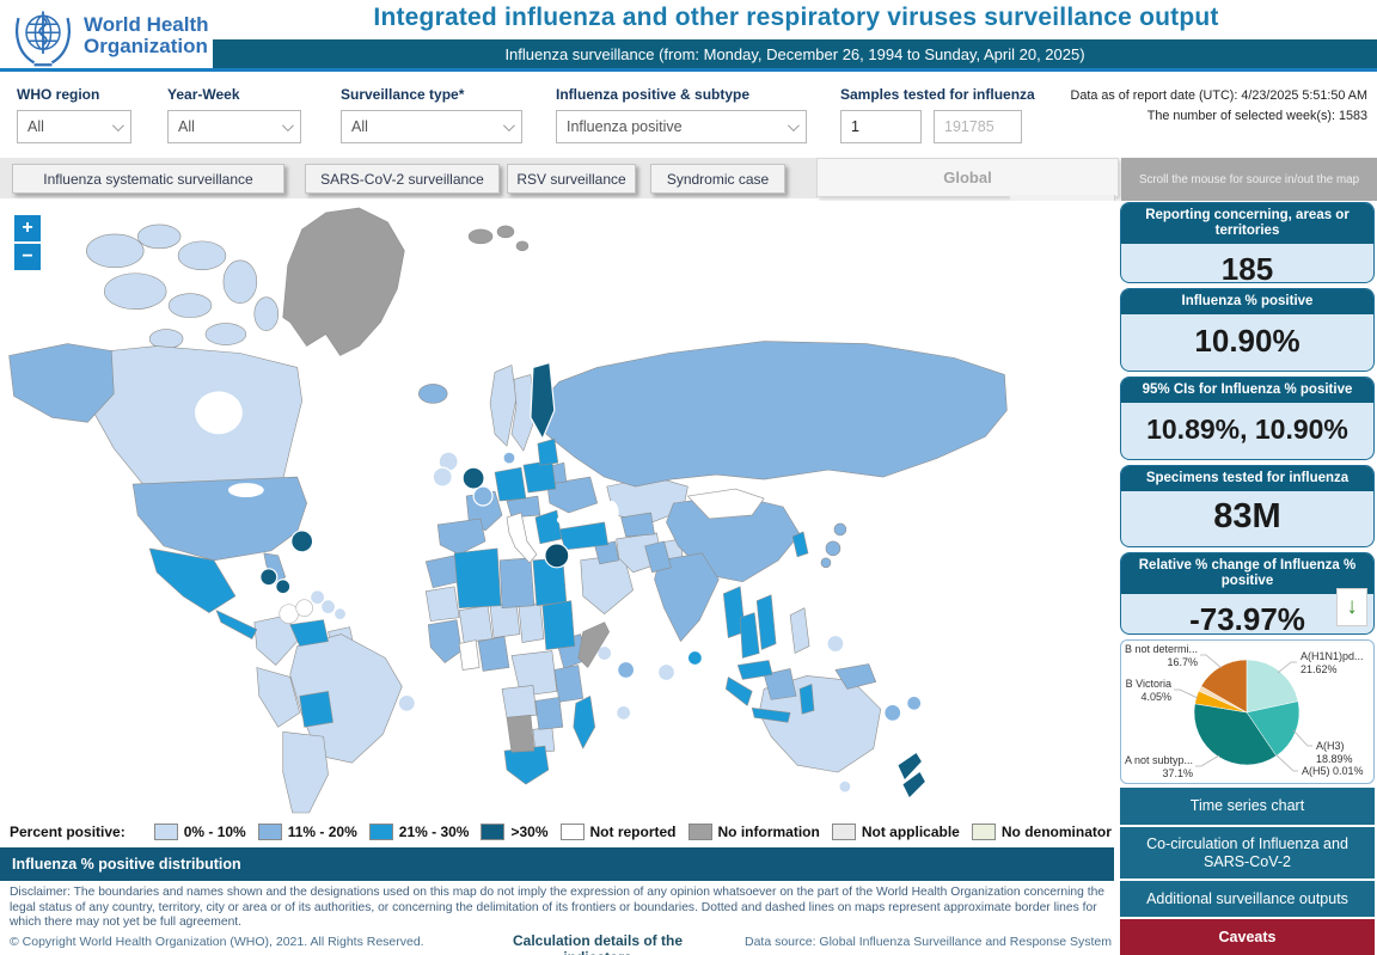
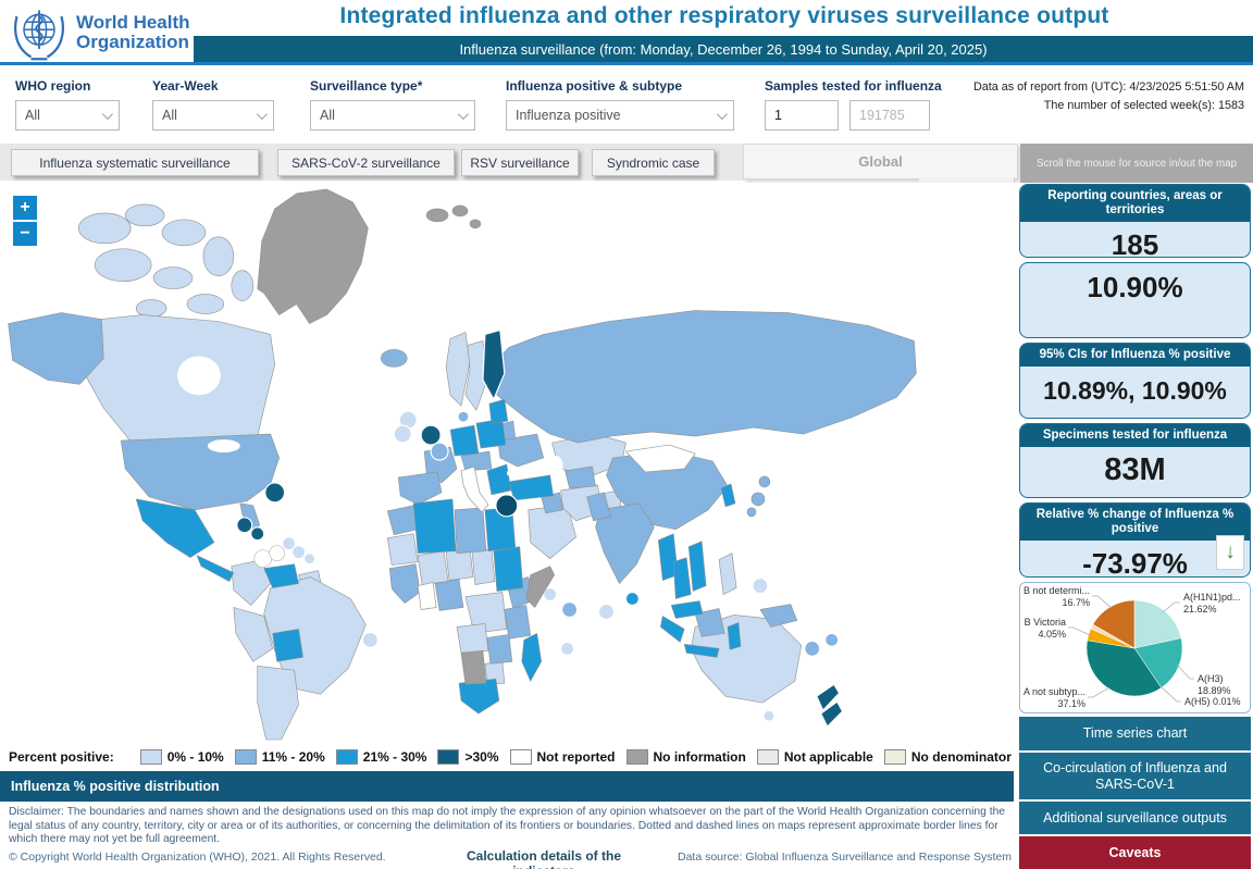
  World Health
  Organization
  Integrated influenza and other respiratory viruses surveillance output
  Influenza surveillance (from: Monday, December 26, 1994 to Sunday, April 20, 2025)
  WHO region
  All
  Year-Week
  All
  Surveillance type*
  All
  Influenza positive & subtype
  Influenza positive
  Samples tested for influenza
  1
  191785
- Data as of report date (UTC): 4/23/2025 5:51:50 AM
+ Data as of report from (UTC): 4/23/2025 5:51:50 AM
  The number of selected week(s): 1583
  Influenza systematic surveillance
  SARS-CoV-2 surveillance
  RSV surveillance
  Syndromic case
  Global
  Scroll the mouse for source in/out the map
  +
  −
  Percent positive:
  0% - 10%
  11% - 20%
  21% - 30%
  >30%
  Not reported
  No information
  Not applicable
  No denominator
  Influenza % positive distribution
  Disclaimer: The boundaries and names shown and the designations used on this map do not imply the expression of any opinion whatsoever on the part of the World Health Organization concerning the legal status of any country, territory, city or area or of its authorities, or concerning the delimitation of its frontiers or boundaries. Dotted and dashed lines on maps represent approximate border lines for which there may not yet be full agreement.
  © Copyright World Health Organization (WHO), 2021. All Rights Reserved.
  Data source: Global Influenza Surveillance and Response System
- Reporting concerning, areas or territories
+ Reporting countries, areas or territories
  185
- Influenza % positive
  10.90%
  95% CIs for Influenza % positive
  10.89%, 10.90%
  Specimens tested for influenza
  83M
  Relative % change of Influenza % positive
  -73.97%
  ↓
  A(H1N1)pd...
  21.62%
  A(H3)
  18.89%
  A(H5) 0.01%
  A not subtyp...
  37.1%
  B Victoria
  4.05%
  B not determi...
  16.7%
  Time series chart
- Co-circulation of Influenza and SARS-CoV-2
+ Co-circulation of Influenza and SARS-CoV-1
  Additional surveillance outputs
  Caveats
